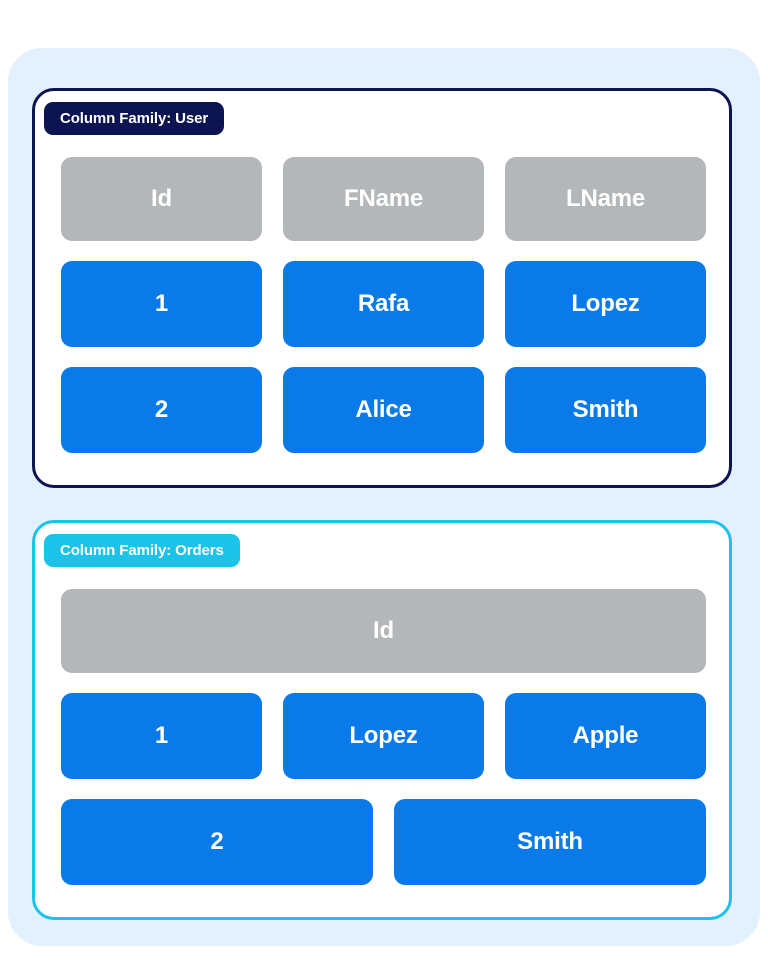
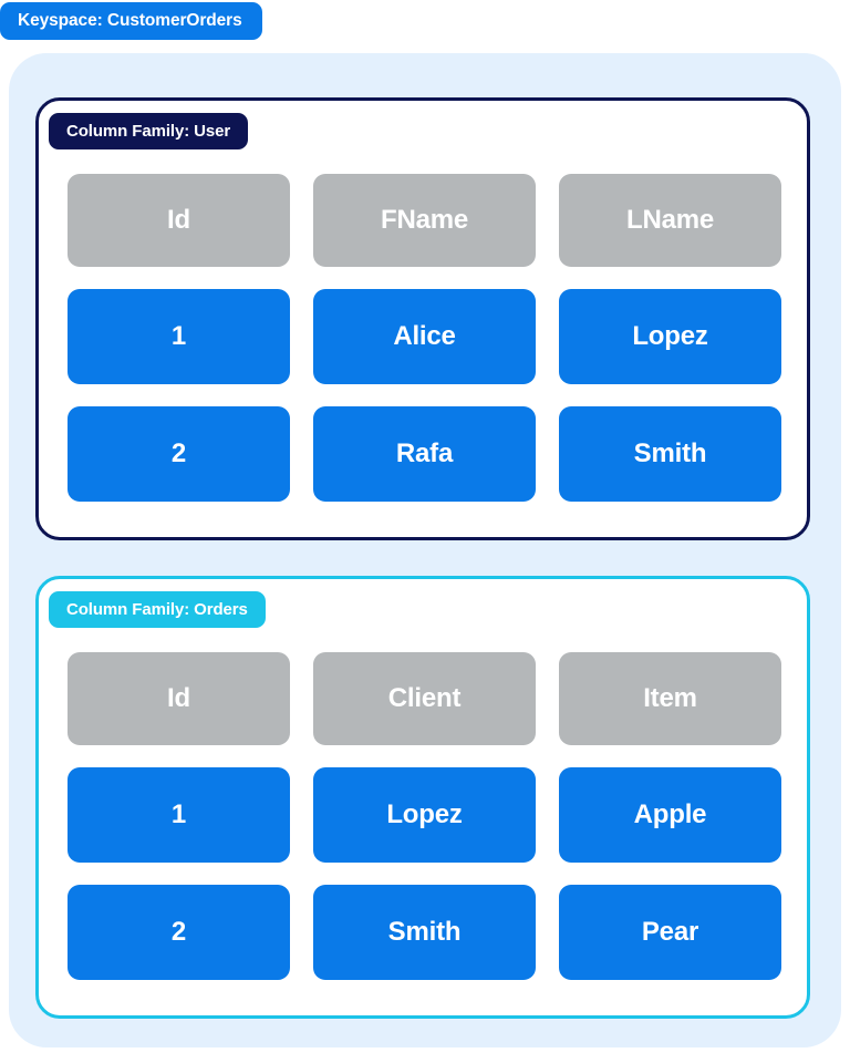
+ Keyspace: CustomerOrders
  Column Family: User
  Id
  FName
  LName
  1
- Rafa
+ Alice
  Lopez
  2
- Alice
+ Rafa
  Smith
  Column Family: Orders
  Id
+ Client
+ Item
  1
  Lopez
  Apple
  2
  Smith
+ Pear
